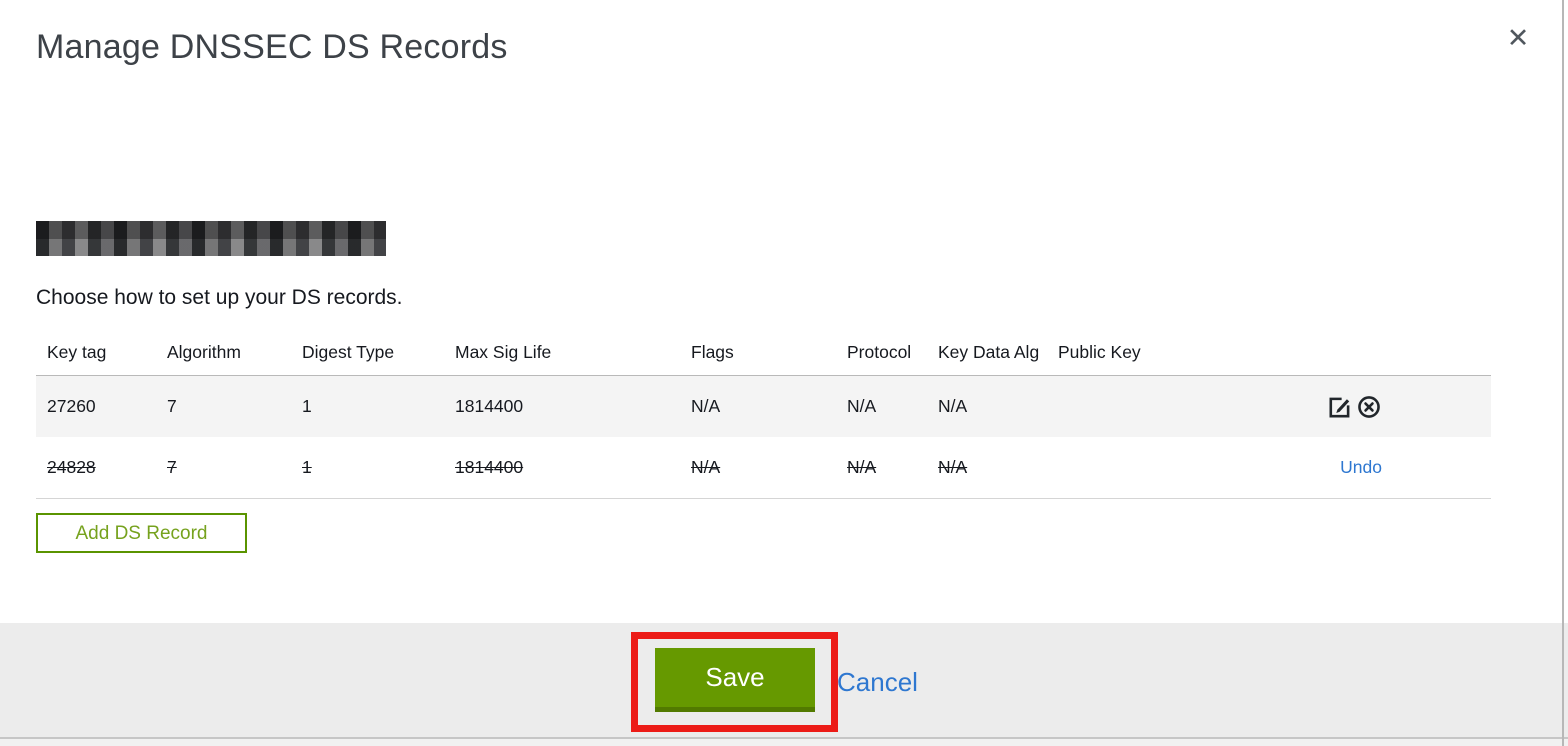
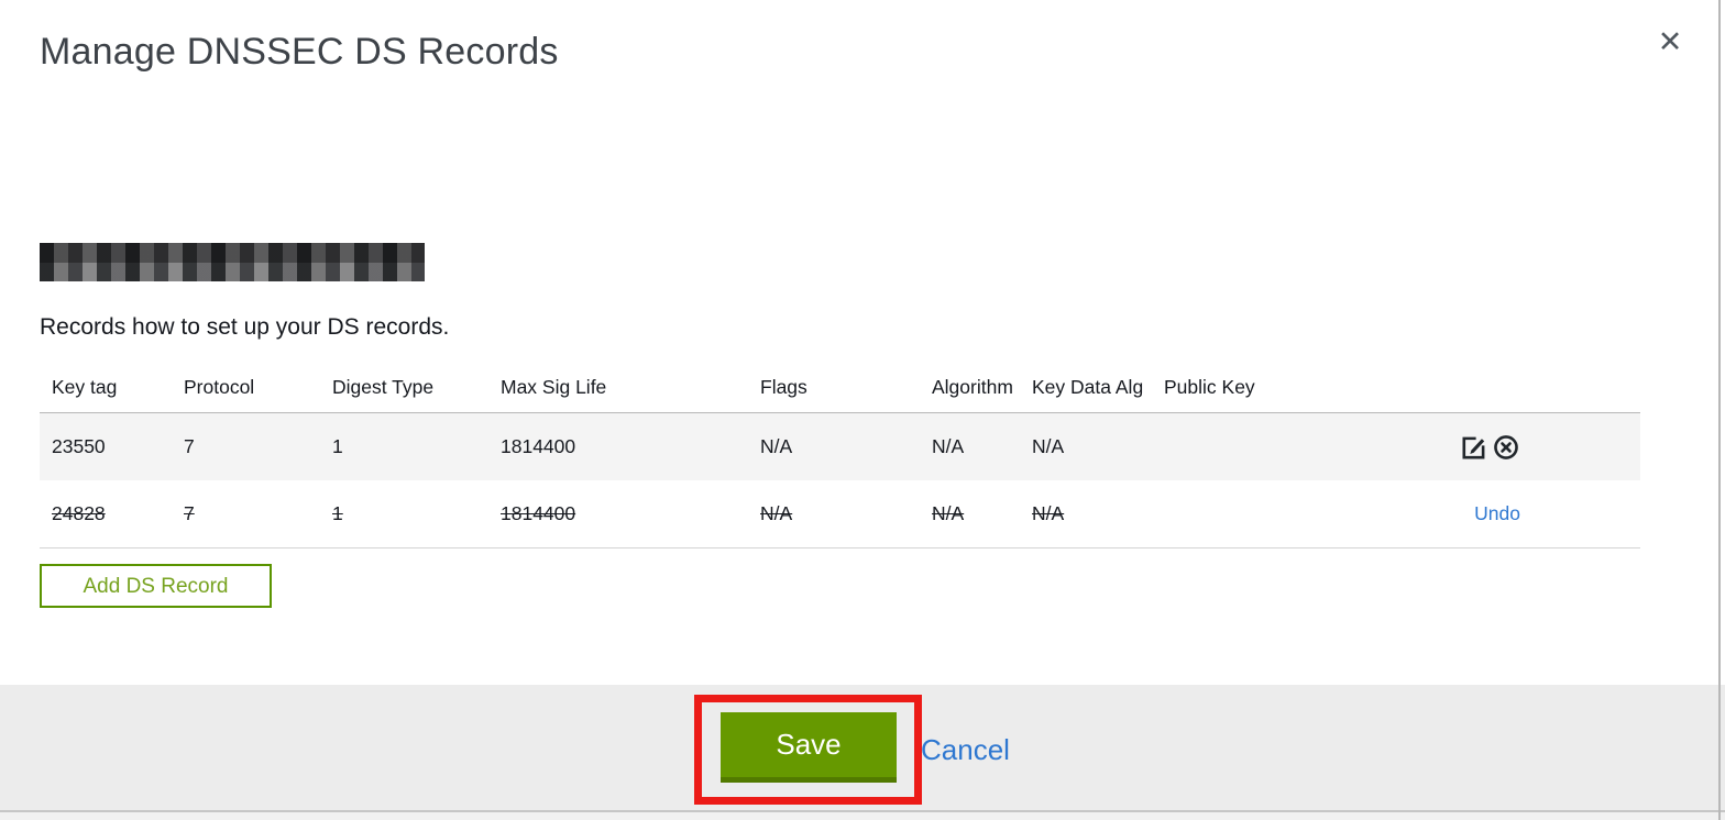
  Manage DNSSEC DS Records
  ✕
- Choose how to set up your DS records.
+ Records how to set up your DS records.
  Key tag
- Algorithm
+ Protocol
  Digest Type
  Max Sig Life
  Flags
- Protocol
+ Algorithm
  Key Data Alg
  Public Key
- 27260
+ 23550
  7
  1
  1814400
  N/A
  N/A
  N/A
  24828
  7
  1
  1814400
  N/A
  N/A
  N/A
  Undo
  Add DS Record
  Save
  Cancel
